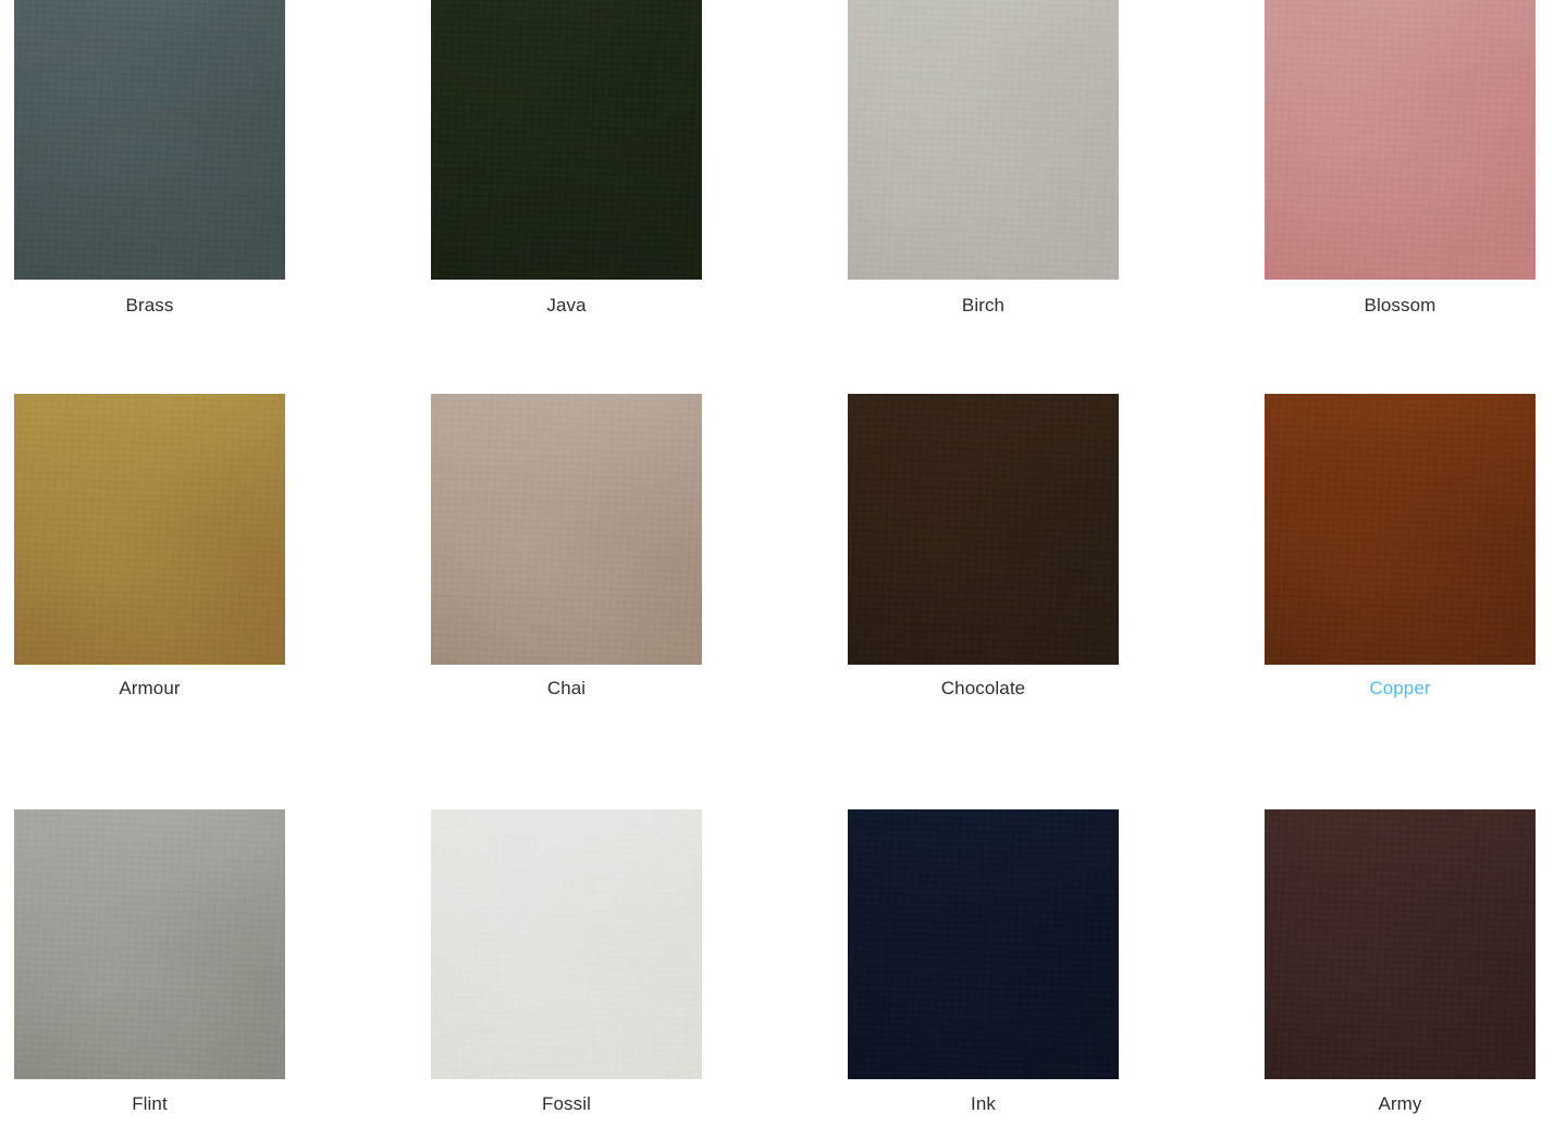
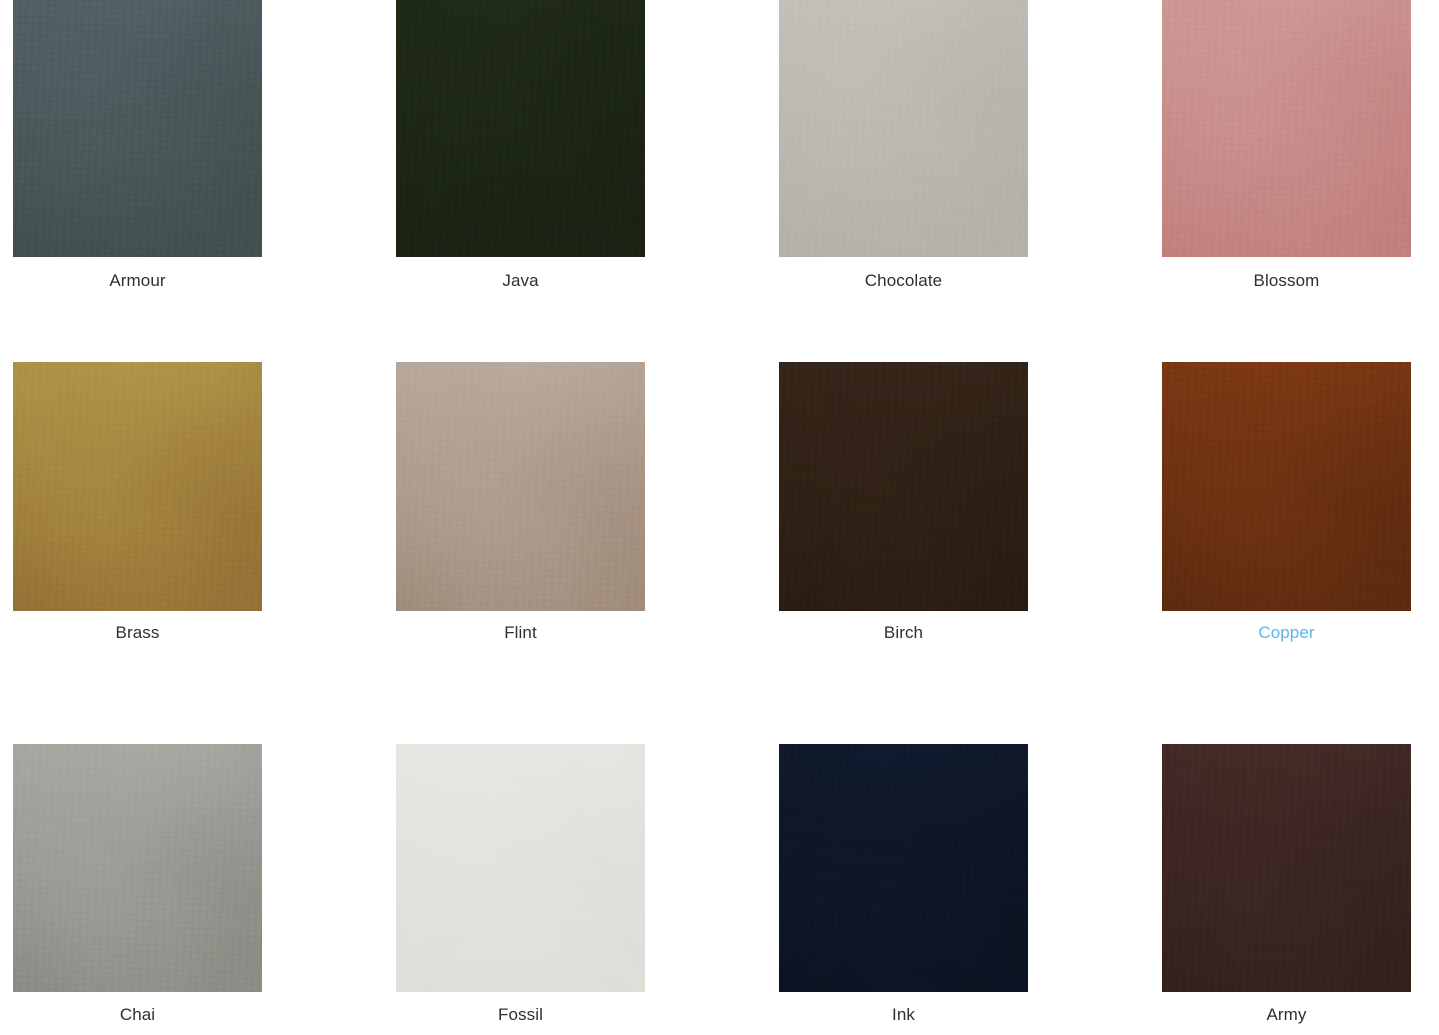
- Brass
+ Armour
  Java
- Birch
+ Chocolate
  Blossom
- Armour
+ Brass
- Chai
+ Flint
- Chocolate
+ Birch
  Copper
- Flint
+ Chai
  Fossil
  Ink
  Army
